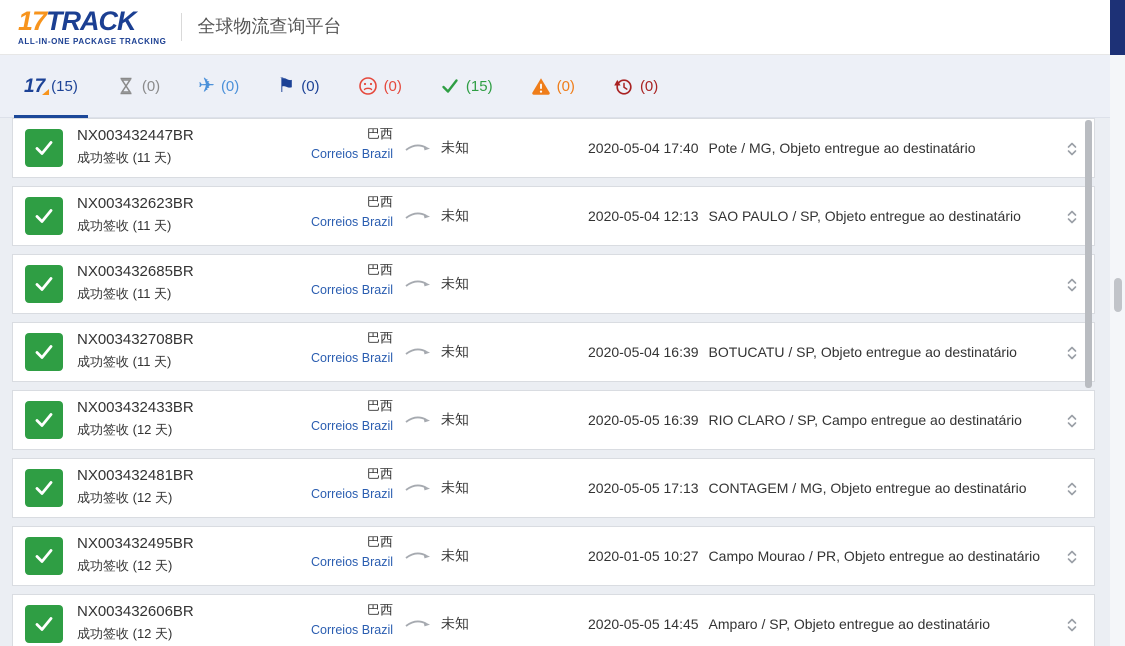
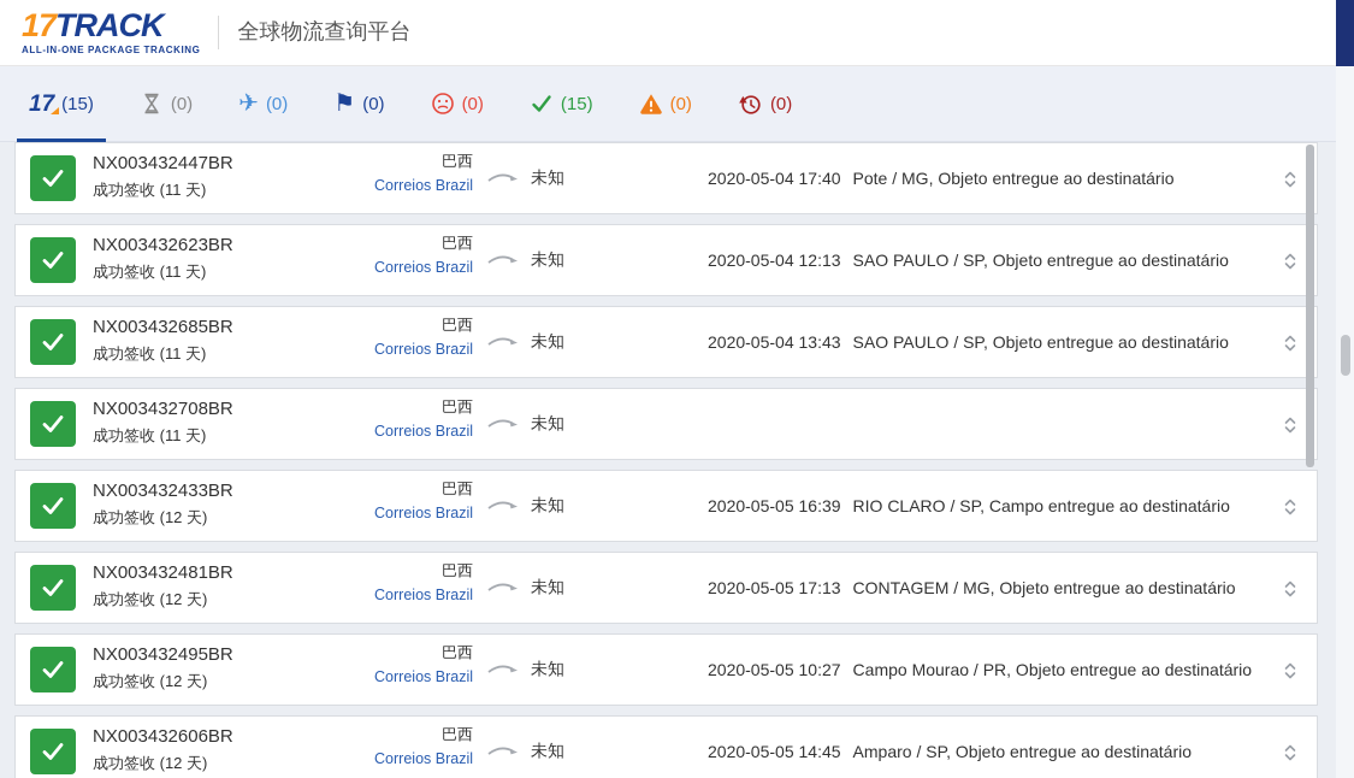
  17TRACK
  ALL-IN-ONE PACKAGE TRACKING
  全球物流查询平台
  17
  (15)
  (0)
  ✈
  (0)
  ⚑
  (0)
  (0)
  (15)
  (0)
  (0)
  NX003432447BR
  成功签收 (11 天)
  巴西
  Correios Brazil
  未知
  2020-05-04 17:40 Pote / MG, Objeto entregue ao destinatário
  NX003432623BR
  成功签收 (11 天)
  巴西
  Correios Brazil
  未知
  2020-05-04 12:13 SAO PAULO / SP, Objeto entregue ao destinatário
  NX003432685BR
  成功签收 (11 天)
  巴西
  Correios Brazil
  未知
+ 2020-05-04 13:43 SAO PAULO / SP, Objeto entregue ao destinatário
  NX003432708BR
  成功签收 (11 天)
  巴西
  Correios Brazil
  未知
- 2020-05-04 16:39 BOTUCATU / SP, Objeto entregue ao destinatário
  NX003432433BR
  成功签收 (12 天)
  巴西
  Correios Brazil
  未知
  2020-05-05 16:39 RIO CLARO / SP, Campo entregue ao destinatário
  NX003432481BR
  成功签收 (12 天)
  巴西
  Correios Brazil
  未知
  2020-05-05 17:13 CONTAGEM / MG, Objeto entregue ao destinatário
  NX003432495BR
  成功签收 (12 天)
  巴西
  Correios Brazil
  未知
- 2020-01-05 10:27 Campo Mourao / PR, Objeto entregue ao destinatário
+ 2020-05-05 10:27 Campo Mourao / PR, Objeto entregue ao destinatário
  NX003432606BR
  成功签收 (12 天)
  巴西
  Correios Brazil
  未知
  2020-05-05 14:45 Amparo / SP, Objeto entregue ao destinatário
